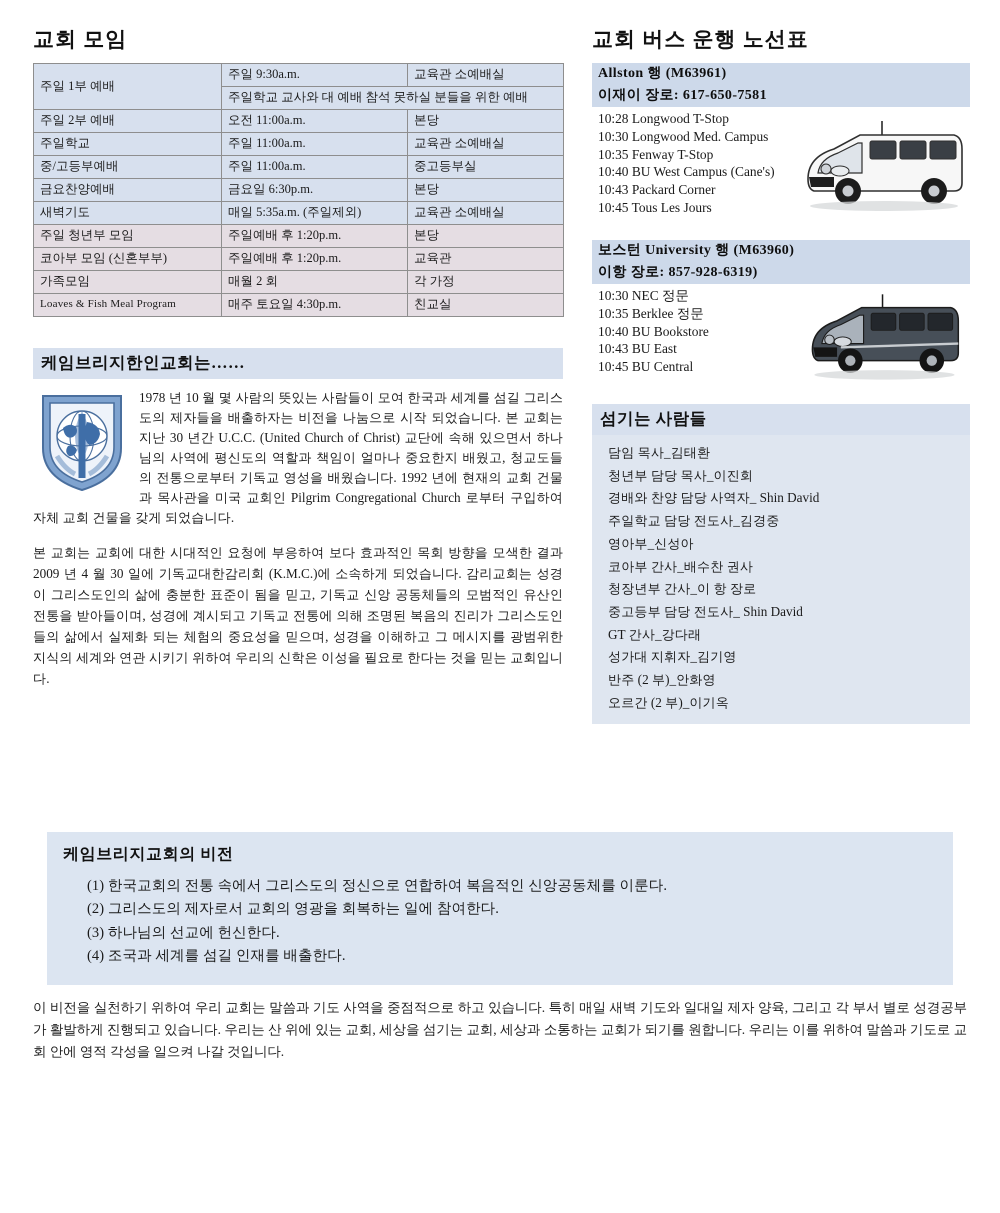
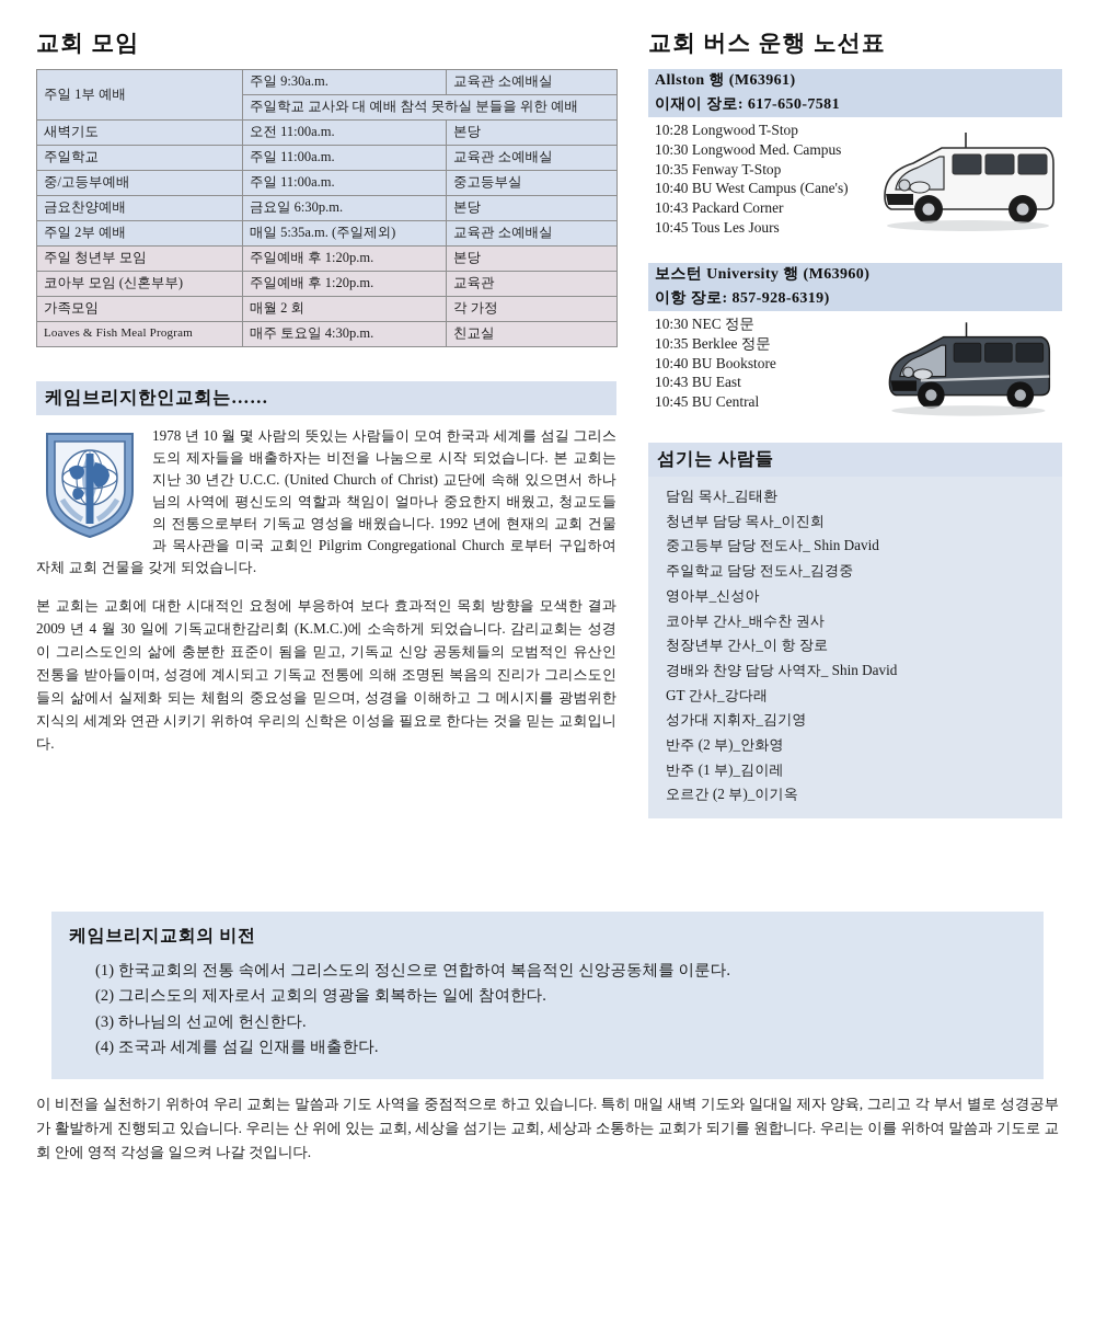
  교회 모임
  주일 1부 예배	주일 9:30a.m.	교육관 소예배실
  주일학교 교사와 대 예배 참석 못하실 분들을 위한 예배
- 주일 2부 예배	오전 11:00a.m.	본당
+ 새벽기도	오전 11:00a.m.	본당
  주일학교	주일 11:00a.m.	교육관 소예배실
  중/고등부예배	주일 11:00a.m.	중고등부실
  금요찬양예배	금요일 6:30p.m.	본당
- 새벽기도	매일 5:35a.m. (주일제외)	교육관 소예배실
+ 주일 2부 예배	매일 5:35a.m. (주일제외)	교육관 소예배실
  주일 청년부 모임	주일예배 후 1:20p.m.	본당
  코아부 모임 (신혼부부)	주일예배 후 1:20p.m.	교육관
  가족모임	매월 2 회	각 가정
  Loaves & Fish Meal Program	매주 토요일 4:30p.m.	친교실
  케임브리지한인교회는……
  1978 년 10 월 몇 사람의 뜻있는 사람들이 모여 한국과 세계를 섬길 그리스도의 제자들을 배출하자는 비전을 나눔으로 시작 되었습니다. 본 교회는 지난 30 년간 U.C.C. (United Church of Christ) 교단에 속해 있으면서 하나님의 사역에 평신도의 역할과 책임이 얼마나 중요한지 배웠고, 청교도들의 전통으로부터 기독교 영성을 배웠습니다. 1992 년에 현재의 교회 건물과 목사관을 미국 교회인 Pilgrim Congregational Church 로부터 구입하여 자체 교회 건물을 갖게 되었습니다.
  본 교회는 교회에 대한 시대적인 요청에 부응하여 보다 효과적인 목회 방향을 모색한 결과 2009 년 4 월 30 일에 기독교대한감리회 (K.M.C.)에 소속하게 되었습니다. 감리교회는 성경이 그리스도인의 삶에 충분한 표준이 됨을 믿고, 기독교 신앙 공동체들의 모범적인 유산인 전통을 받아들이며, 성경에 계시되고 기독교 전통에 의해 조명된 복음의 진리가 그리스도인들의 삶에서 실제화 되는 체험의 중요성을 믿으며, 성경을 이해하고 그 메시지를 광범위한 지식의 세계와 연관 시키기 위하여 우리의 신학은 이성을 필요로 한다는 것을 믿는 교회입니다.
  교회 버스 운행 노선표
  Allston 행 (M63961)
  이재이 장로: 617-650-7581
  10:28 Longwood T-Stop
  10:30 Longwood Med. Campus
  10:35 Fenway T-Stop
  10:40 BU West Campus (Cane's)
  10:43 Packard Corner
  10:45 Tous Les Jours
  보스턴 University 행 (M63960)
  이항 장로: 857-928-6319)
  10:30 NEC 정문
  10:35 Berklee 정문
  10:40 BU Bookstore
  10:43 BU East
  10:45 BU Central
  섬기는 사람들
  담임 목사_김태환
  청년부 담당 목사_이진회
- 경배와 찬양 담당 사역자_ Shin David
+ 중고등부 담당 전도사_ Shin David
  주일학교 담당 전도사_김경중
  영아부_신성아
  코아부 간사_배수찬 권사
  청장년부 간사_이 항 장로
- 중고등부 담당 전도사_ Shin David
+ 경배와 찬양 담당 사역자_ Shin David
  GT 간사_강다래
  성가대 지휘자_김기영
  반주 (2 부)_안화영
+ 반주 (1 부)_김이레
  오르간 (2 부)_이기옥
  케임브리지교회의 비전
  (1) 한국교회의 전통 속에서 그리스도의 정신으로 연합하여 복음적인 신앙공동체를 이룬다.
  (2) 그리스도의 제자로서 교회의 영광을 회복하는 일에 참여한다.
  (3) 하나님의 선교에 헌신한다.
  (4) 조국과 세계를 섬길 인재를 배출한다.
  이 비전을 실천하기 위하여 우리 교회는 말씀과 기도 사역을 중점적으로 하고 있습니다. 특히 매일 새벽 기도와 일대일 제자 양육, 그리고 각 부서 별로 성경공부가 활발하게 진행되고 있습니다. 우리는 산 위에 있는 교회, 세상을 섬기는 교회, 세상과 소통하는 교회가 되기를 원합니다. 우리는 이를 위하여 말씀과 기도로 교회 안에 영적 각성을 일으켜 나갈 것입니다.
